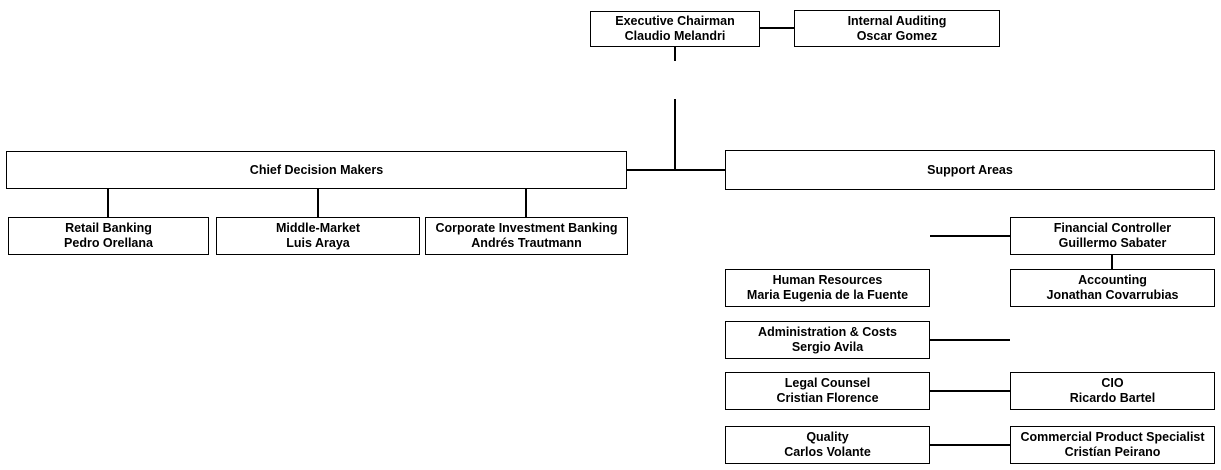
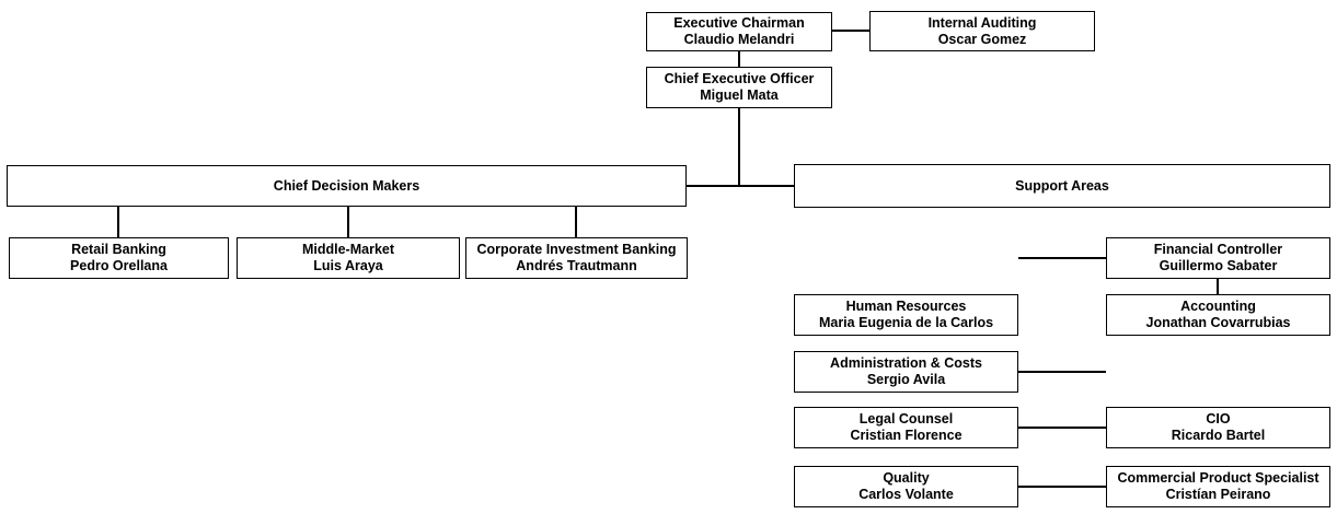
  Executive Chairman
  Claudio Melandri
  Internal Auditing
  Oscar Gomez
+ Chief Executive Officer
+ Miguel Mata
  Chief Decision Makers
  Support Areas
  Retail Banking
  Pedro Orellana
  Middle-Market
  Luis Araya
  Corporate Investment Banking
  Andrés Trautmann
  Human Resources
- Maria Eugenia de la Fuente
+ Maria Eugenia de la Carlos
  Administration & Costs
  Sergio Avila
  Legal Counsel
  Cristian Florence
  Quality
  Carlos Volante
  Financial Controller
  Guillermo Sabater
  Accounting
  Jonathan Covarrubias
  CIO
  Ricardo Bartel
  Commercial Product Specialist
  Cristían Peirano
